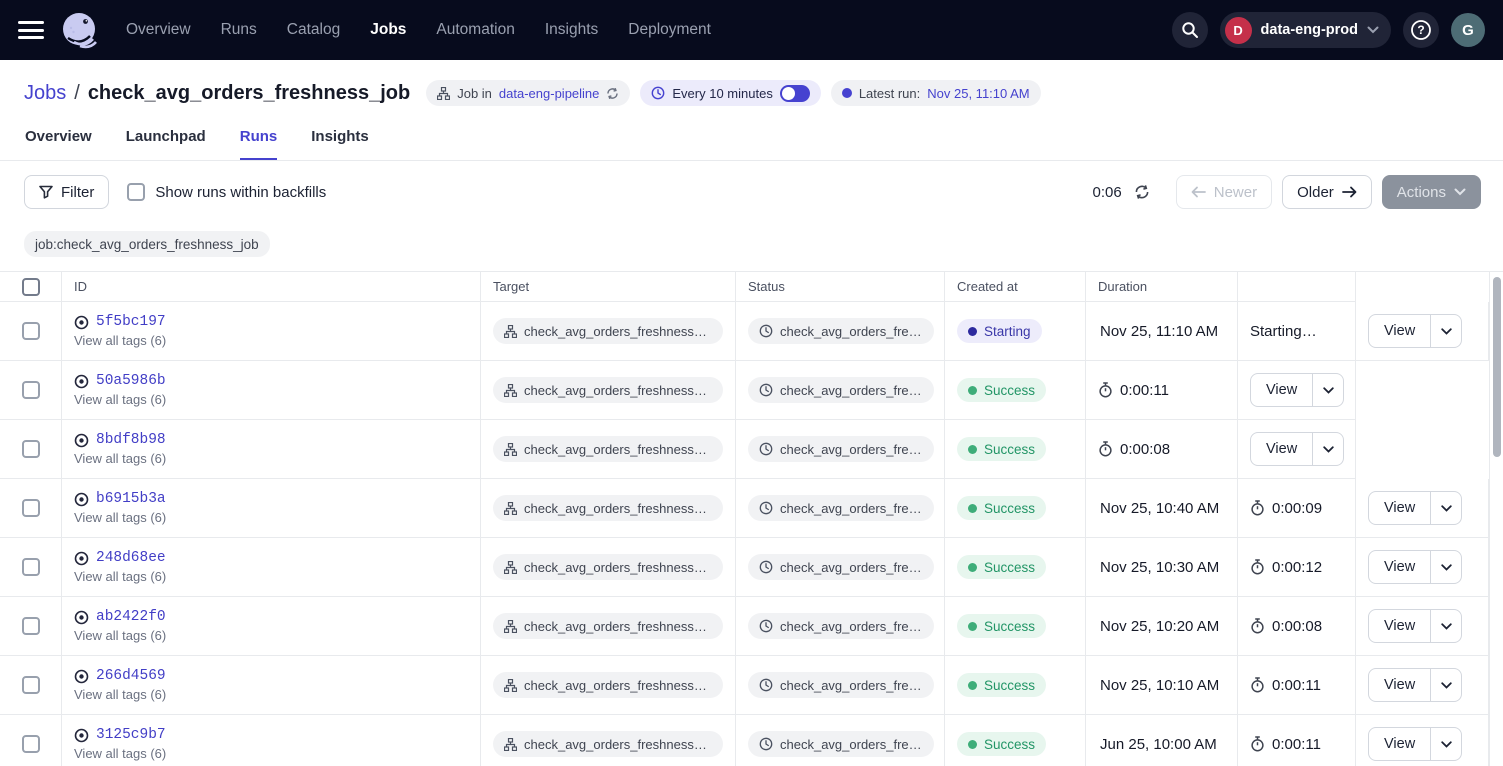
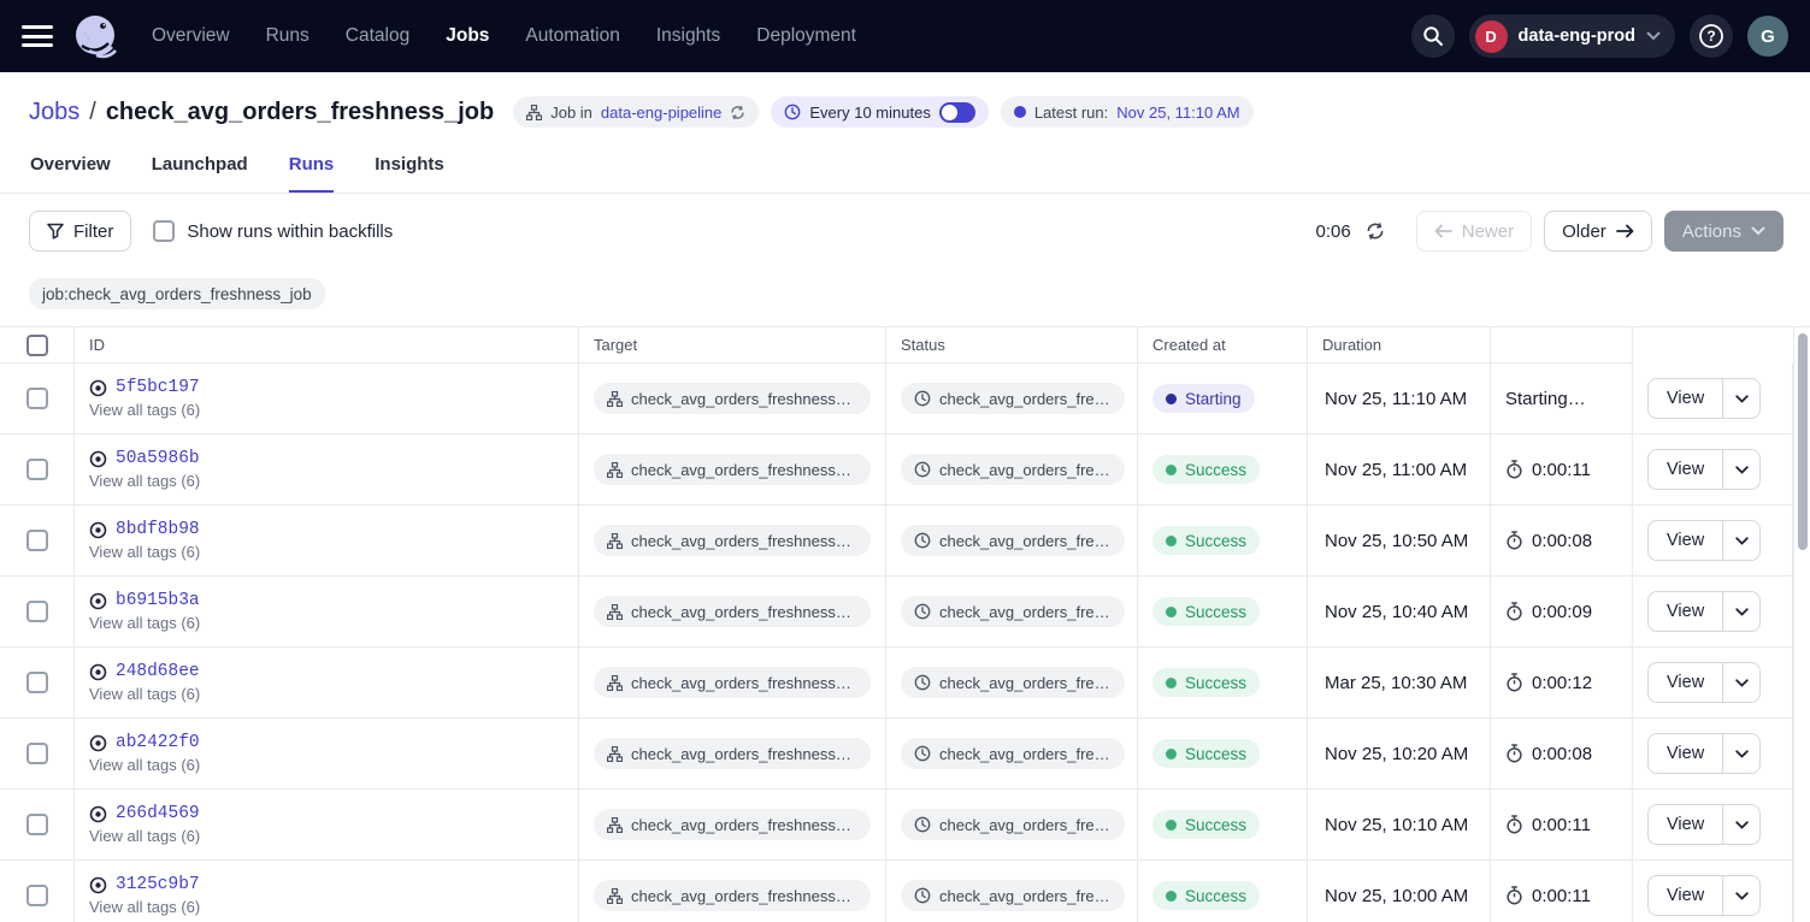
  Overview
  Runs
  Catalog
  Jobs
  Automation
  Insights
  Deployment
  D
  data-eng-prod
  ?
  G
  Jobs
  /
  check_avg_orders_freshness_job
  Job in
  data-eng-pipeline
  Every 10 minutes
  Latest run:
  Nov 25, 11:10 AM
  Overview
  Launchpad
  Runs
  Insights
  Filter
  Show runs within backfills
  0:06
  Newer
  Older
  Actions
  job:check_avg_orders_freshness_job
  ID
  Target
  Status
  Created at
  Duration
  5f5bc197
  View all tags (6)
  check_avg_orders_freshness_jo
  check_avg_orders_fresh
  Starting
  Nov 25, 11:10 AM
  Starting…
  View
  50a5986b
  View all tags (6)
  check_avg_orders_freshness_jo
  check_avg_orders_fresh
  Success
+ Nov 25, 11:00 AM
  0:00:11
  View
  8bdf8b98
  View all tags (6)
  check_avg_orders_freshness_jo
  check_avg_orders_fresh
  Success
+ Nov 25, 10:50 AM
  0:00:08
  View
  b6915b3a
  View all tags (6)
  check_avg_orders_freshness_jo
  check_avg_orders_fresh
  Success
  Nov 25, 10:40 AM
  0:00:09
  View
  248d68ee
  View all tags (6)
  check_avg_orders_freshness_jo
  check_avg_orders_fresh
  Success
- Nov 25, 10:30 AM
+ Mar 25, 10:30 AM
  0:00:12
  View
  ab2422f0
  View all tags (6)
  check_avg_orders_freshness_jo
  check_avg_orders_fresh
  Success
  Nov 25, 10:20 AM
  0:00:08
  View
  266d4569
  View all tags (6)
  check_avg_orders_freshness_jo
  check_avg_orders_fresh
  Success
  Nov 25, 10:10 AM
  0:00:11
  View
  3125c9b7
  View all tags (6)
  check_avg_orders_freshness_jo
  check_avg_orders_fresh
  Success
- Jun 25, 10:00 AM
+ Nov 25, 10:00 AM
  0:00:11
  View
